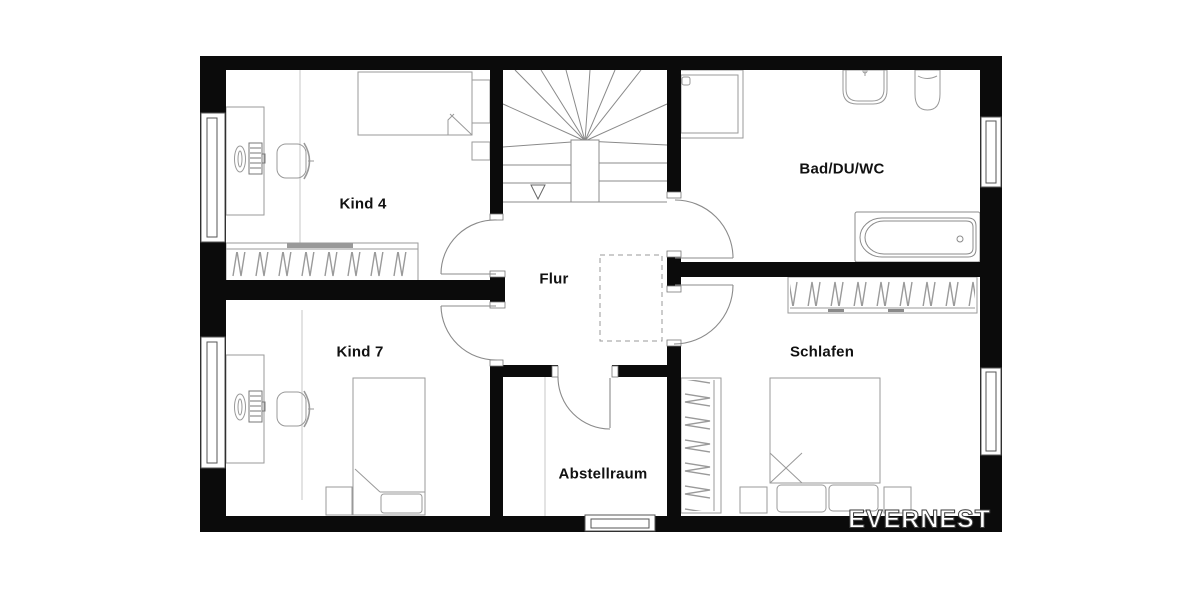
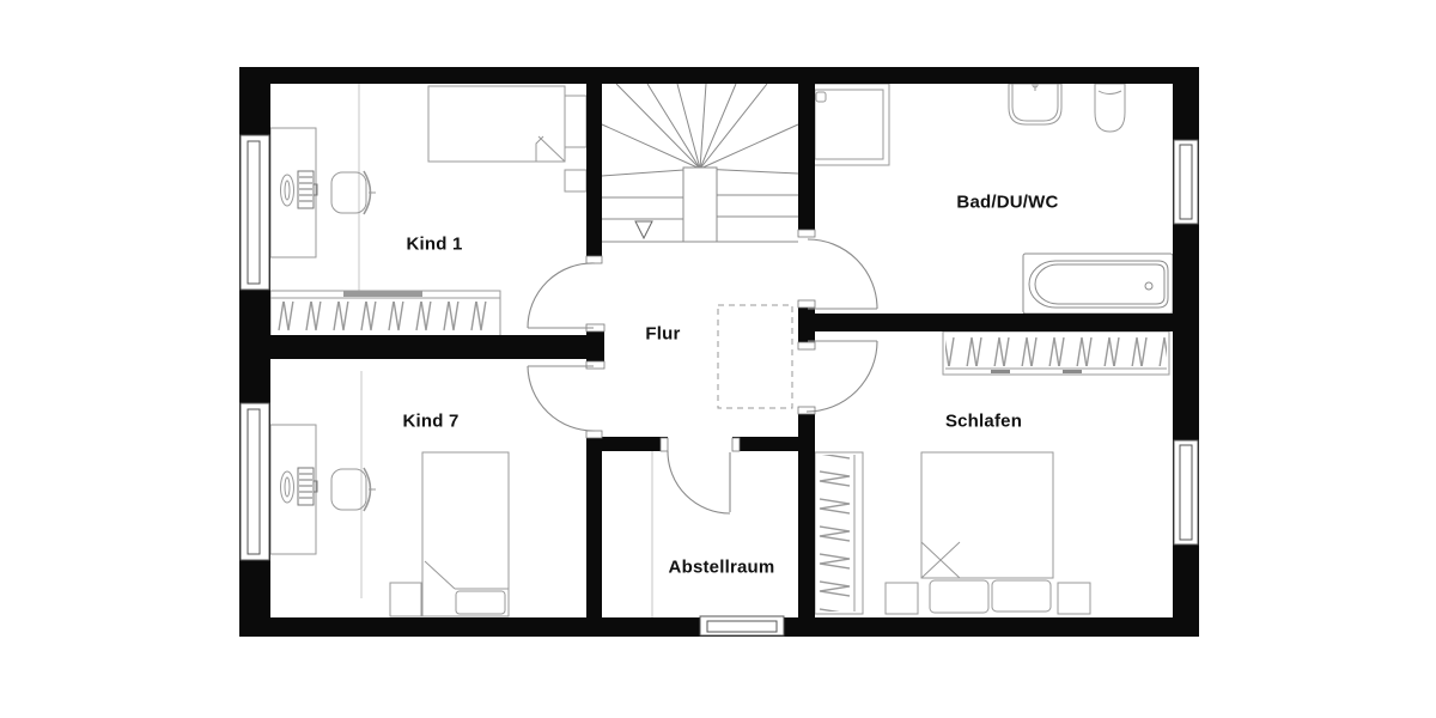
- Kind 4
+ Kind 1
  Kind 7
  Flur
  Bad/DU/WC
  Schlafen
  Abstellraum
- EVERNEST
